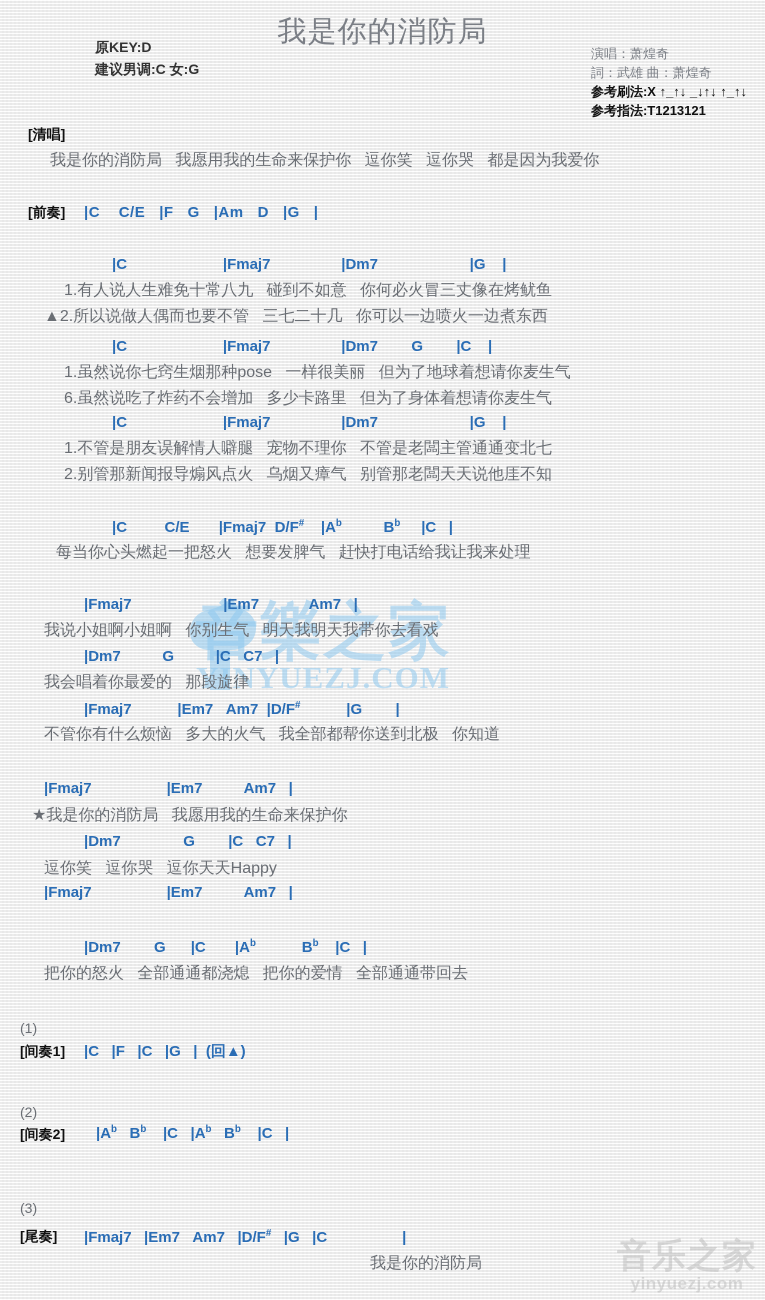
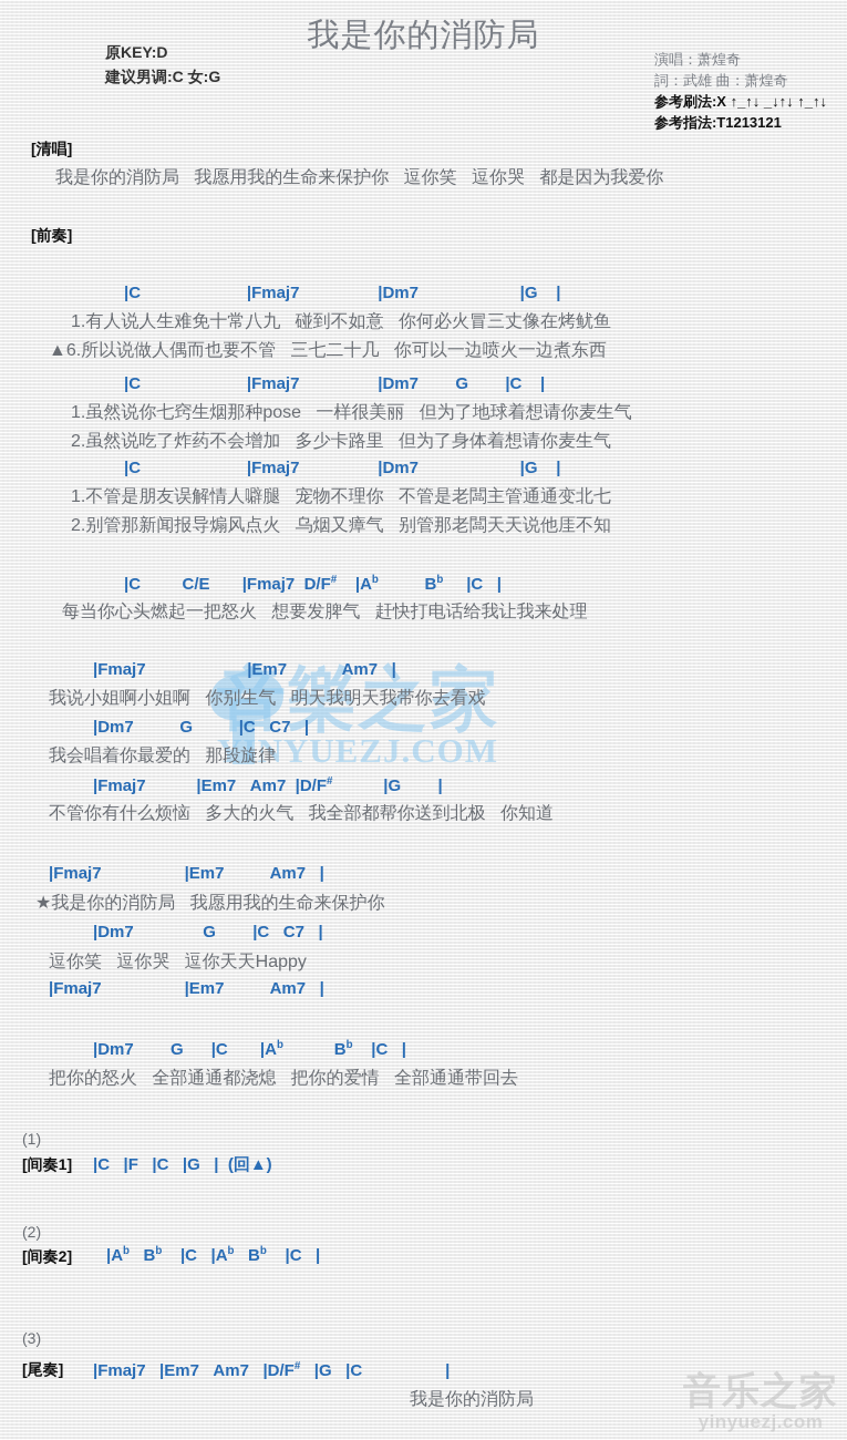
  音樂之家
  YINYUEZJ.COM
  音乐之家
  yinyuezj.com
  我是你的消防局
  原KEY:D
  建议男调:C 女:G
  演唱：萧煌奇
  詞：武雄 曲：萧煌奇
  参考刷法:X ↑_↑↓ _↓↑↓ ↑_↑↓
  参考指法:T1213121
  [清唱]
  我是你的消防局 我愿用我的生命来保护你 逗你笑 逗你哭 都是因为我爱你
  [前奏]
- |C C/E |F G |Am D |G |
  |C |Fmaj7 |Dm7 |G |
  1.有人说人生难免十常八九 碰到不如意 你何必火冒三丈像在烤鱿鱼
- ▲2.所以说做人偶而也要不管 三七二十几 你可以一边喷火一边煮东西
+ ▲6.所以说做人偶而也要不管 三七二十几 你可以一边喷火一边煮东西
  |C |Fmaj7 |Dm7 G |C |
  1.虽然说你七窍生烟那种pose 一样很美丽 但为了地球着想请你麦生气
- 6.虽然说吃了炸药不会增加 多少卡路里 但为了身体着想请你麦生气
+ 2.虽然说吃了炸药不会增加 多少卡路里 但为了身体着想请你麦生气
  |C |Fmaj7 |Dm7 |G |
  1.不管是朋友误解情人噼腿 宠物不理你 不管是老闆主管通通变北七
  2.别管那新闻报导煽风点火 乌烟又瘴气 别管那老闆天天说他厓不知
  |C C/E |Fmaj7 D/F# |Ab Bb |C |
  每当你心头燃起一把怒火 想要发脾气 赶快打电话给我让我来处理
  |Fmaj7 |Em7 Am7 |
  我说小姐啊小姐啊 你别生气 明天我明天我带你去看戏
  |Dm7 G |C C7 |
  我会唱着你最爱的 那段旋律
  |Fmaj7 |Em7 Am7 |D/F# |G |
  不管你有什么烦恼 多大的火气 我全部都帮你送到北极 你知道
  |Fmaj7 |Em7 Am7 |
  ★我是你的消防局 我愿用我的生命来保护你
  |Dm7 G |C C7 |
  逗你笑 逗你哭 逗你天天Happy
  |Fmaj7 |Em7 Am7 |
  |Dm7 G |C |Ab Bb |C |
  把你的怒火 全部通通都浇熄 把你的爱情 全部通通带回去
  (1)
  [间奏1]
  |C |F |C |G | (回▲)
  (2)
  [间奏2]
  |Ab Bb |C |Ab Bb |C |
  (3)
  [尾奏]
  |Fmaj7 |Em7 Am7 |D/F# |G |C |
  我是你的消防局
